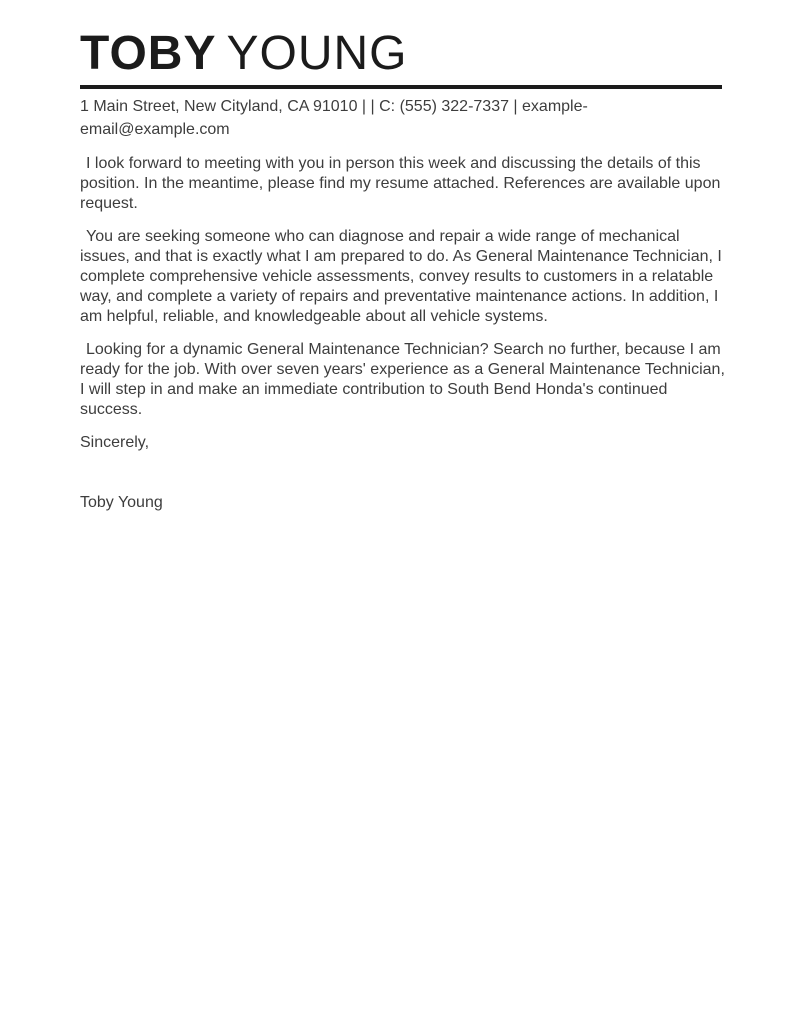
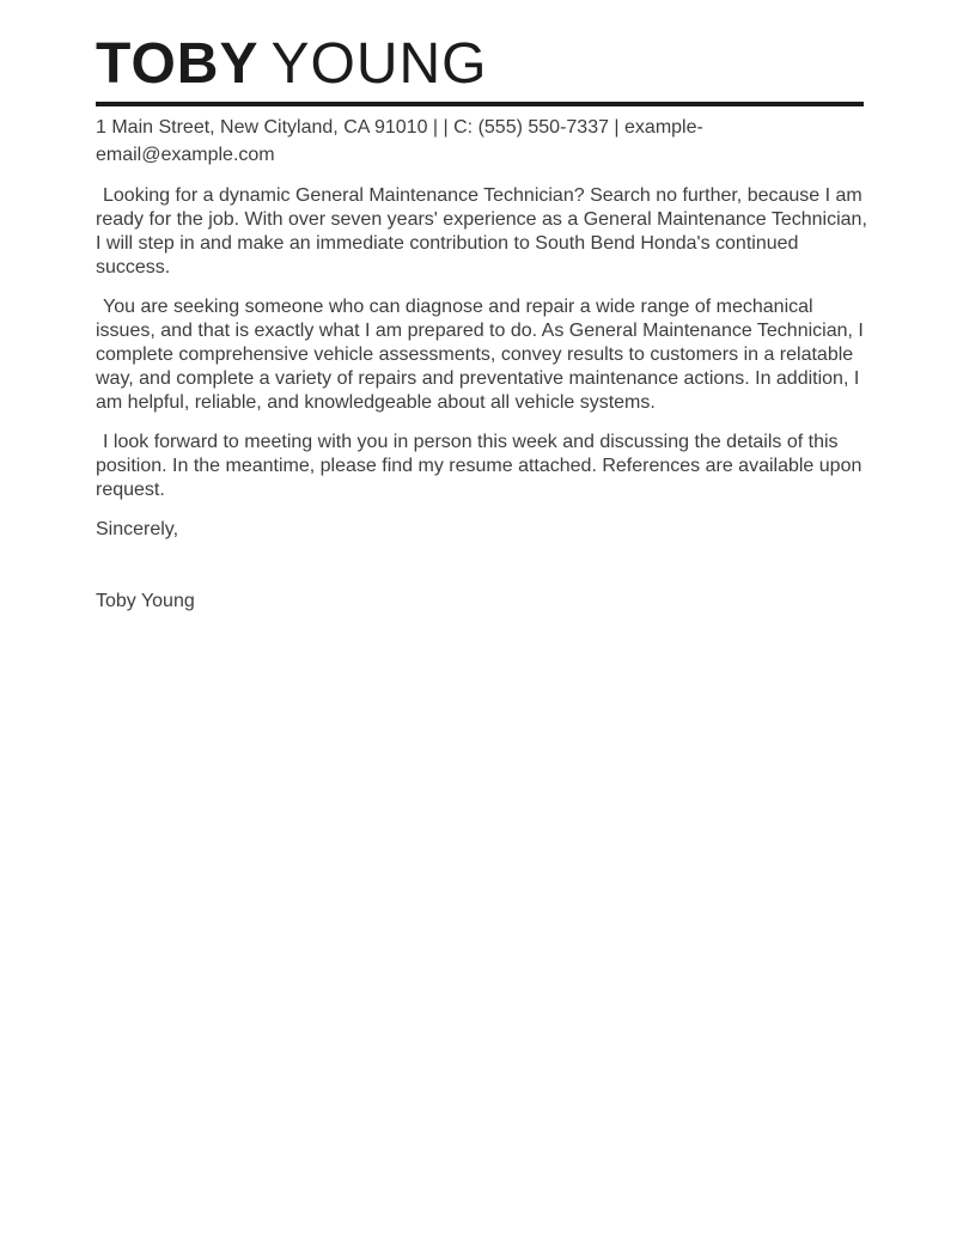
  TOBY YOUNG
- 1 Main Street, New Cityland, CA 91010 | | C: (555) 322-7337 | example-email@example.com
+ 1 Main Street, New Cityland, CA 91010 | | C: (555) 550-7337 | example-email@example.com
- I look forward to meeting with you in person this week and discussing the details of this position. In the meantime, please find my resume attached. References are available upon request.
+ Looking for a dynamic General Maintenance Technician? Search no further, because I am ready for the job. With over seven years' experience as a General Maintenance Technician, I will step in and make an immediate contribution to South Bend Honda's continued success.
  You are seeking someone who can diagnose and repair a wide range of mechanical issues, and that is exactly what I am prepared to do. As General Maintenance Technician, I complete comprehensive vehicle assessments, convey results to customers in a relatable way, and complete a variety of repairs and preventative maintenance actions. In addition, I am helpful, reliable, and knowledgeable about all vehicle systems.
- Looking for a dynamic General Maintenance Technician? Search no further, because I am ready for the job. With over seven years' experience as a General Maintenance Technician, I will step in and make an immediate contribution to South Bend Honda's continued success.
+ I look forward to meeting with you in person this week and discussing the details of this position. In the meantime, please find my resume attached. References are available upon request.
  Sincerely,
  Toby Young
